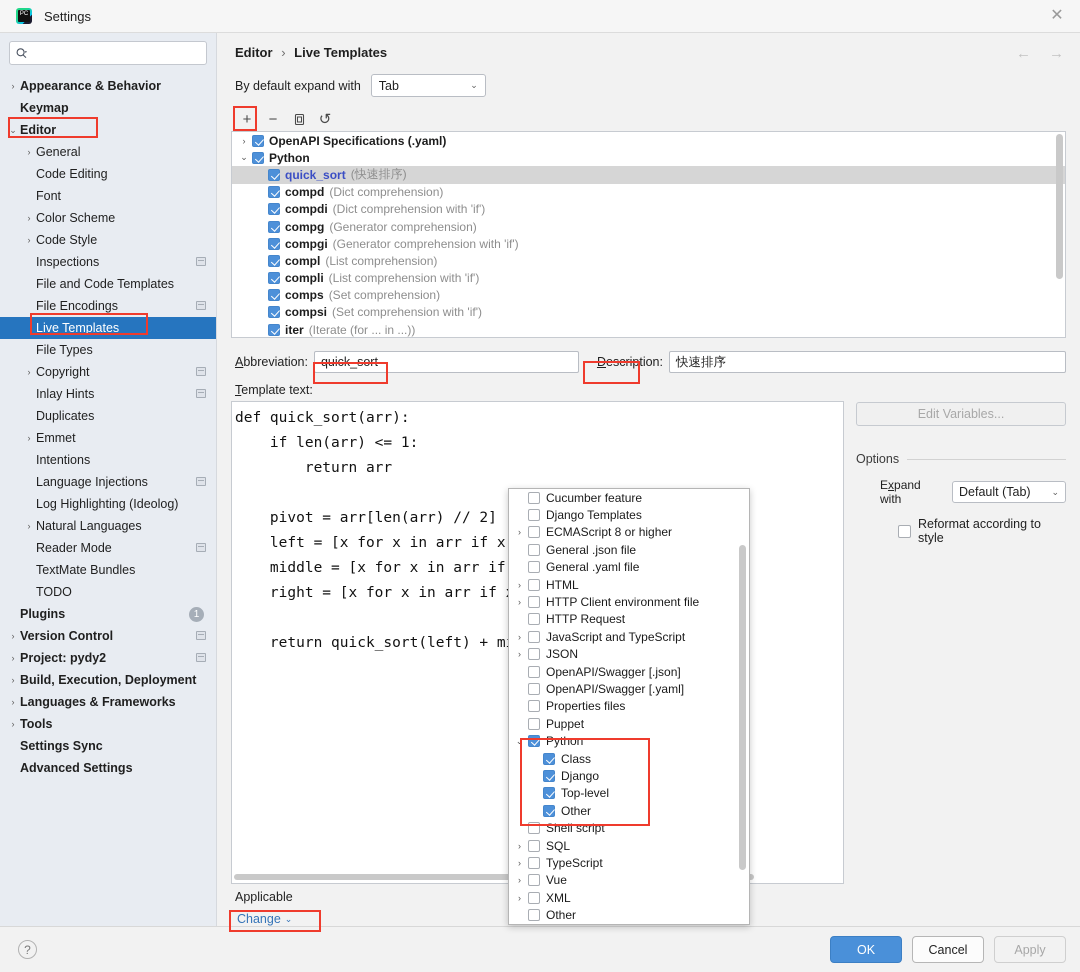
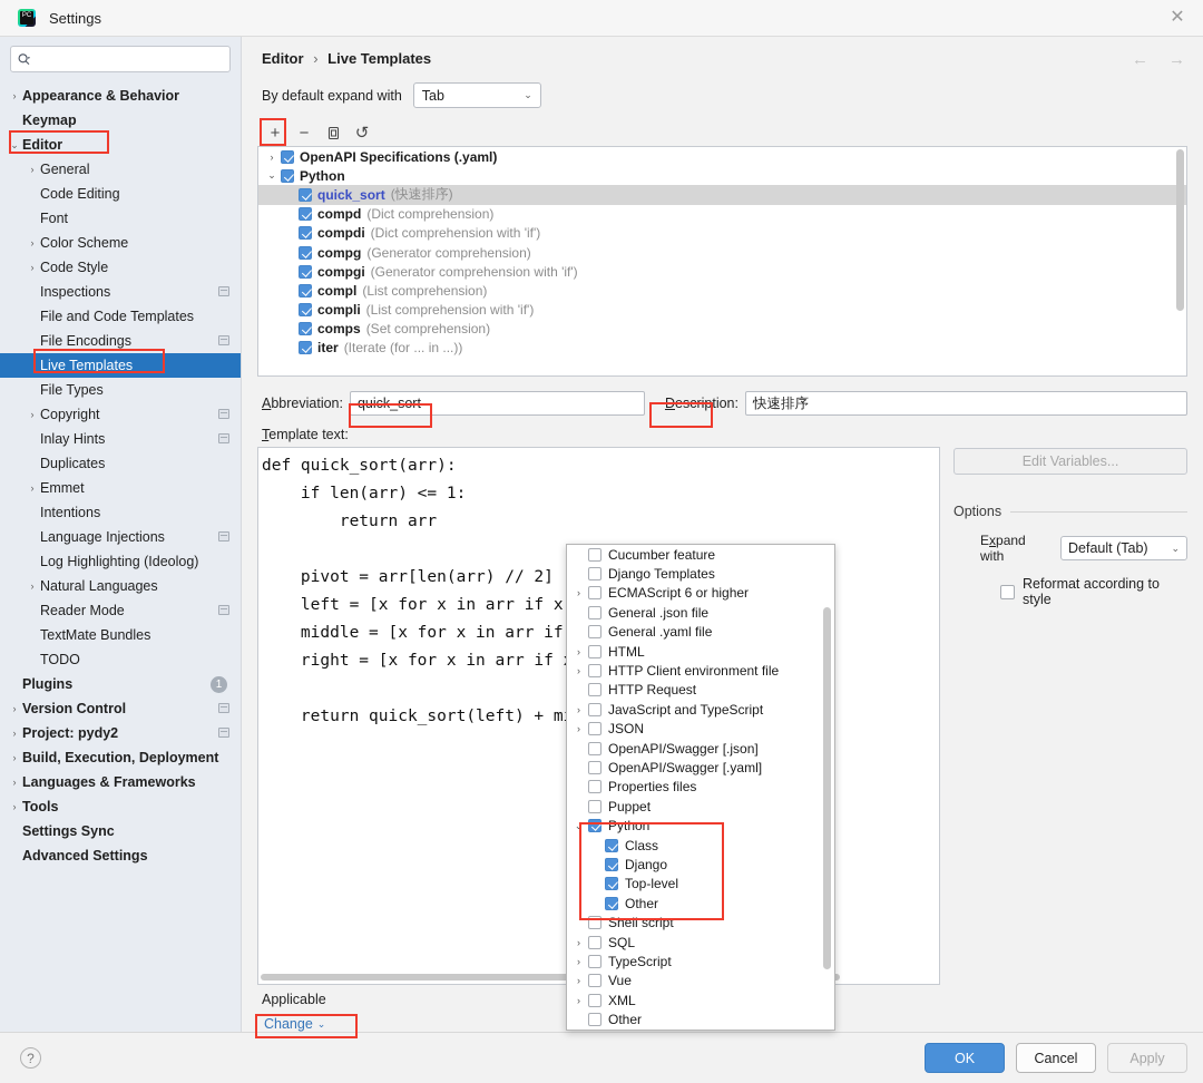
  Settings
  ✕
  ›
  Appearance & Behavior
  Keymap
  ⌄
  Editor
  ›
  General
  Code Editing
  Font
  ›
  Color Scheme
  ›
  Code Style
  Inspections
  File and Code Templates
  File Encodings
  Live Templates
  File Types
  ›
  Copyright
  Inlay Hints
  Duplicates
  ›
  Emmet
  Intentions
  Language Injections
  Log Highlighting (Ideolog)
  ›
  Natural Languages
  Reader Mode
  TextMate Bundles
  TODO
  Plugins
  1
  ›
  Version Control
  ›
  Project: pydy2
  ›
  Build, Execution, Deployment
  ›
  Languages & Frameworks
  ›
  Tools
  Settings Sync
  Advanced Settings
  Editor › Live Templates
  ←
  →
  By default expand with
  Tab
  ⌄
  +
  −
  ↺
  ›
  OpenAPI Specifications (.yaml)
  ⌄
  Python
  quick_sort
  (快速排序)
  compd
  (Dict comprehension)
  compdi
  (Dict comprehension with 'if')
  compg
  (Generator comprehension)
  compgi
  (Generator comprehension with 'if')
  compl
  (List comprehension)
  compli
  (List comprehension with 'if')
  comps
  (Set comprehension)
- compsi
- (Set comprehension with 'if')
  iter
  (Iterate (for ... in ...))
  Abbreviation:
  quick_sort
  Description:
  快速排序
  Template text:
  def quick_sort(arr): if len(arr) <= 1: return arr pivot = arr[len(arr) // 2] left = [x for x in arr if x middle = [x for x in arr if right = [x for x in arr if return quick_sort(left) + m
  Edit Variables...
  Options
  Expand with
  Default (Tab)
  ⌄
  Reformat according to style
  Applicable
  Change
  ⌄
  Cucumber feature
  Django Templates
  ›
- ECMAScript 8 or higher
+ ECMAScript 6 or higher
  General .json file
  General .yaml file
  ›
  HTML
  ›
  HTTP Client environment file
  HTTP Request
  ›
  JavaScript and TypeScript
  ›
  JSON
  OpenAPI/Swagger [.json]
  OpenAPI/Swagger [.yaml]
  Properties files
  Puppet
  ⌄
  Python
  Class
  Django
  Top-level
  Other
  Shell script
  ›
  SQL
  ›
  TypeScript
  ›
  Vue
  ›
  XML
  Other
  ?
  OK
  Cancel
  Apply
